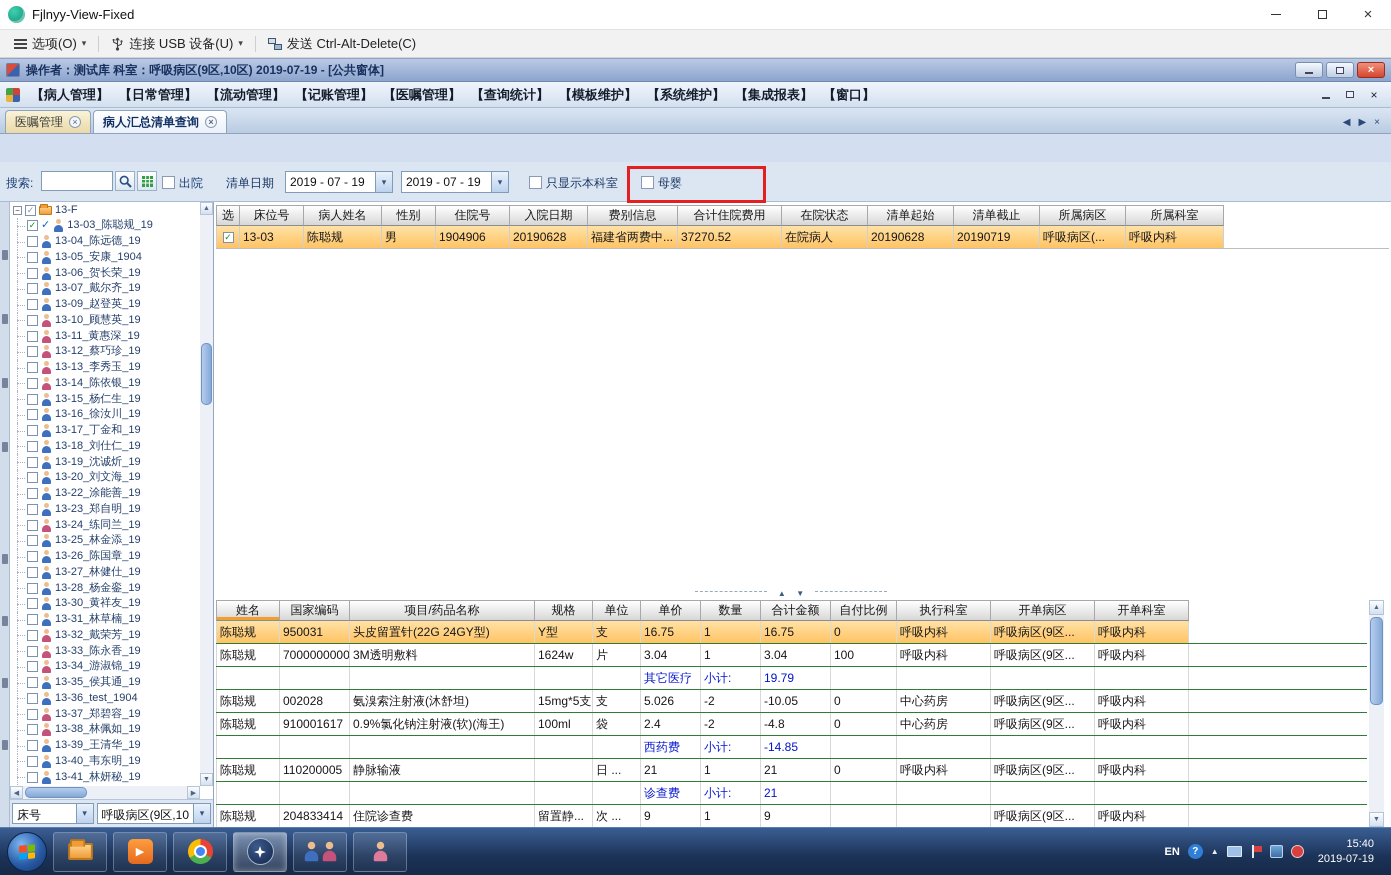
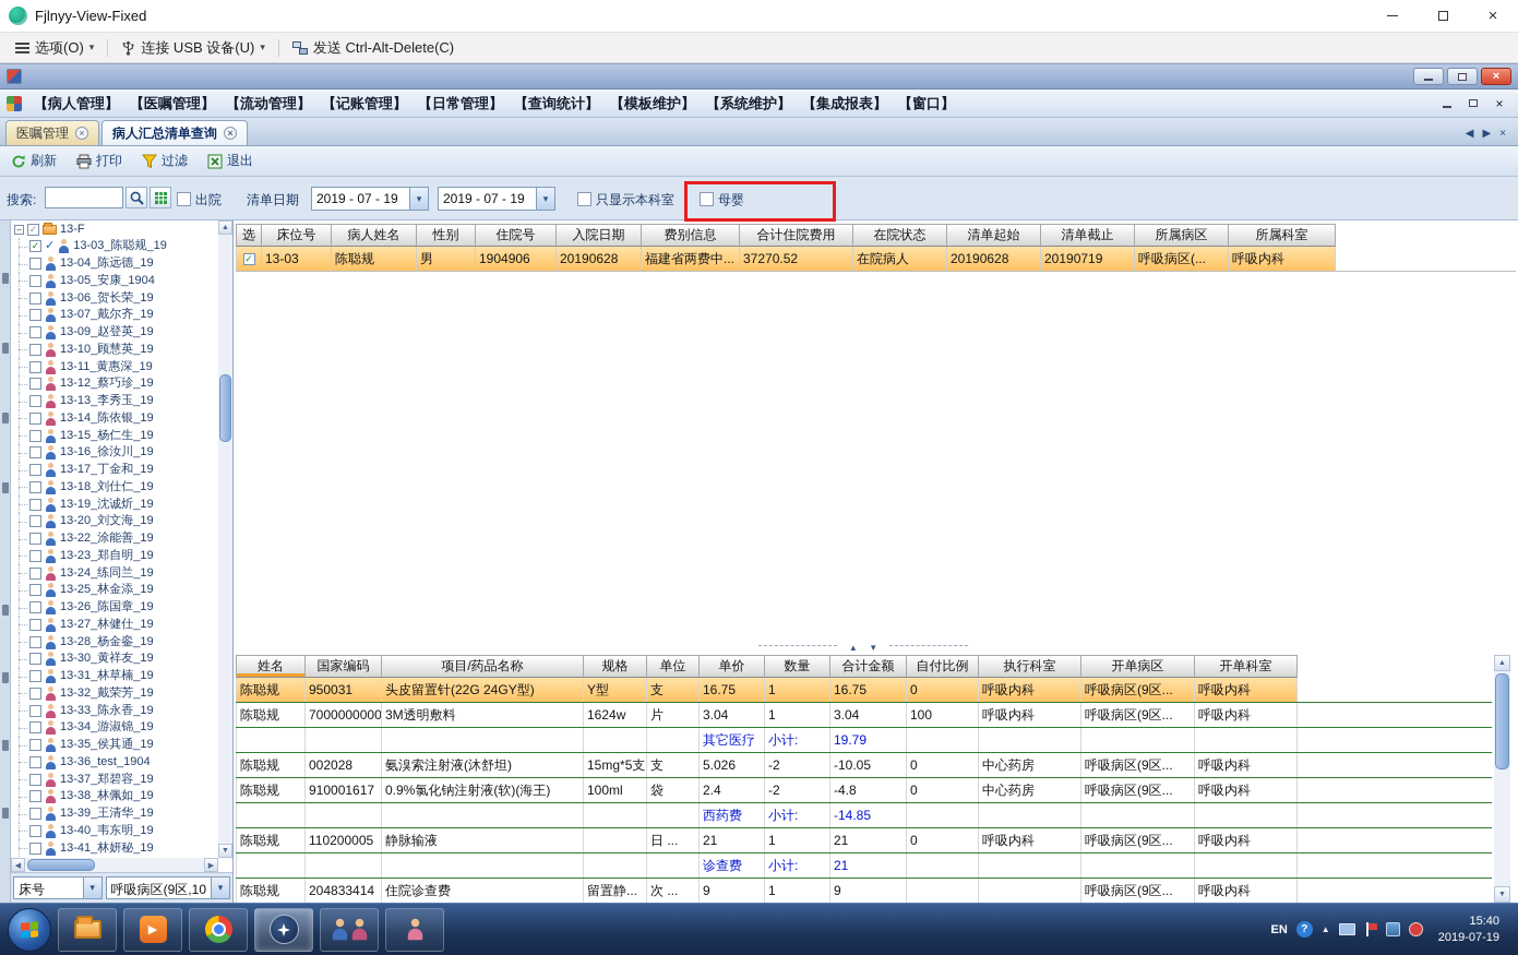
  Fjlnyy-View-Fixed
  ×
  选项(O)
  ▾
  连接 USB 设备(U)
  ▾
  发送 Ctrl-Alt-Delete(C)
- 操作者：测试库 科室：呼吸病区(9区,10区) 2019-07-19 - [公共窗体]
  ×
  【病人管理】
- 【日常管理】
+ 【医嘱管理】
  【流动管理】
  【记账管理】
- 【医嘱管理】
+ 【日常管理】
  【查询统计】
  【模板维护】
  【系统维护】
  【集成报表】
  【窗口】
  ×
  医嘱管理
  ×
  病人汇总清单查询
  ×
  ◀
  ▶
  ×
+ 刷新
+ 打印
+ 过滤
+ 退出
  搜索:
  出院
  清单日期
  2019 - 07 - 19
  ▾
  2019 - 07 - 19
  ▾
  只显示本科室
  母婴
  −
  ✓
  13-F
  ✓
  ✓
  13-03_陈聪规_19
  13-04_陈远德_19
  13-05_安康_1904
  13-06_贺长荣_19
  13-07_戴尔齐_19
  13-09_赵登英_19
  13-10_顾慧英_19
  13-11_黄惠深_19
  13-12_蔡巧珍_19
  13-13_李秀玉_19
  13-14_陈依银_19
  13-15_杨仁生_19
  13-16_徐汝川_19
  13-17_丁金和_19
  13-18_刘仕仁_19
  13-19_沈诚炘_19
  13-20_刘文海_19
  13-22_涂能善_19
  13-23_郑自明_19
  13-24_练同兰_19
  13-25_林金添_19
  13-26_陈国章_19
  13-27_林健仕_19
  13-28_杨金銮_19
  13-30_黄祥友_19
  13-31_林草楠_19
  13-32_戴荣芳_19
  13-33_陈永香_19
  13-34_游淑锦_19
  13-35_侯其通_19
  13-36_test_1904
  13-37_郑碧容_19
  13-38_林佩如_19
  13-39_王清华_19
  13-40_韦东明_19
  13-41_林妍秘_19
  床号
  ▾
  呼吸病区(9区,10
  ▾
  选
  床位号
  病人姓名
  性别
  住院号
  入院日期
  费别信息
  合计住院费用
  在院状态
  清单起始
  清单截止
  所属病区
  所属科室
  ✓
  13-03
  陈聪规
  男
  1904906
  20190628
  福建省两费中...
  37270.52
  在院病人
  20190628
  20190719
  呼吸病区(...
  呼吸内科
  ▲ ▼
  姓名
  国家编码
  项目/药品名称
  规格
  单位
  单价
  数量
  合计金额
  自付比例
  执行科室
  开单病区
  开单科室
  陈聪规
  950031
  头皮留置针(22G 24GY型)
  Y型
  支
  16.75
  1
  16.75
  0
  呼吸内科
  呼吸病区(9区...
  呼吸内科
  陈聪规
  7000000000
  3M透明敷料
  1624w
  片
  3.04
  1
  3.04
  100
  呼吸内科
  呼吸病区(9区...
  呼吸内科
  其它医疗
  小计:
  19.79
  陈聪规
  002028
  氨溴索注射液(沐舒坦)
  15mg*5支
  支
  5.026
  -2
  -10.05
  0
  中心药房
  呼吸病区(9区...
  呼吸内科
  陈聪规
  910001617
  0.9%氯化钠注射液(软)(海王)
  100ml
  袋
  2.4
  -2
  -4.8
  0
  中心药房
  呼吸病区(9区...
  呼吸内科
  西药费
  小计:
  -14.85
  陈聪规
  110200005
  静脉输液
  日 ...
  21
  1
  21
  0
  呼吸内科
  呼吸病区(9区...
  呼吸内科
  诊查费
  小计:
  21
  陈聪规
  204833414
  住院诊查费
  留置静...
  次 ...
  9
  1
  9
  呼吸病区(9区...
  呼吸内科
  ▶
  EN
  ?
  ▲
  15:40
  2019-07-19
